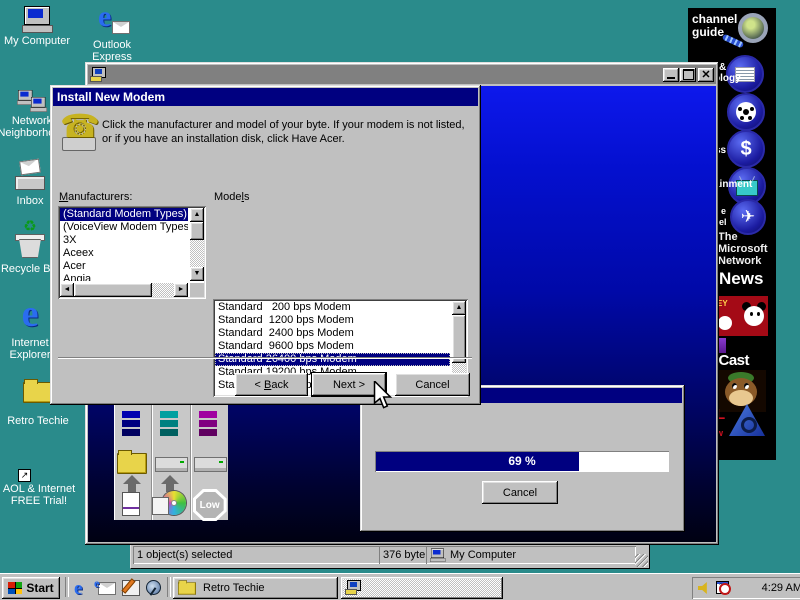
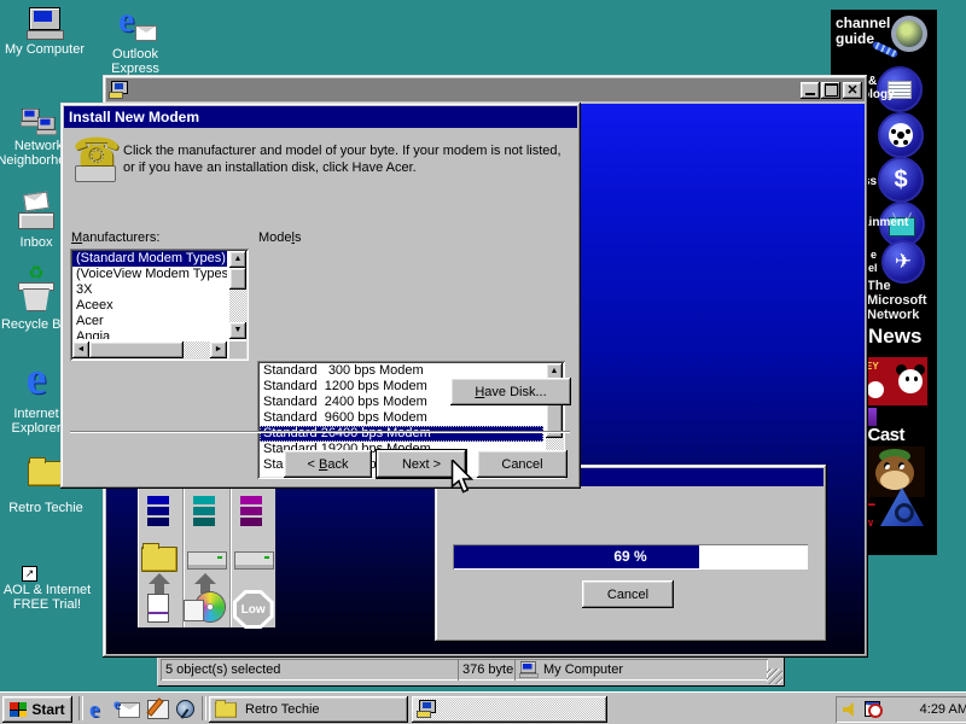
  My Computer
  e
  Outlook
  Express
  Networ
  Neighborh
  Inbox
  ♻
  Recycle B
  e
  Internet
  Explorer
  Retro Techie
  ↗
  AOL & Internet
  FREE Trial!
  channel
  guide
  &
  logy
  $
  inment
  ✈
  e
  el
  The
  Microsoft
  Network
  News
  EY
  Cast
  L
  w
  ✕
  Low
  69 %
  Cancel
- 1 object(s) selected
+ 5 object(s) selected
  376 byte
  My Computer
  Install New Modem
  ☎
  Click the manufacturer and model of your byte. If your modem is not listed,
  or if you have an installation disk, click Have Acer.
  Manufacturers:
  Models
  (Standard Modem Types)
  (VoiceView Modem Types
  3X
  Aceex
  Acer
  Angia
- Standard 200 bps Modem
+ Standard 300 bps Modem
  Standard 1200 bps Modem
  Standard 2400 bps Modem
  Standard 9600 bps Modem
  Standard 26400 bps Modem
  Standard 19200 bp
+ Have Disk...
  < Back
  Next >
  Cancel
  Start
  e
  e
  Retro Techie
  4:29 AM
